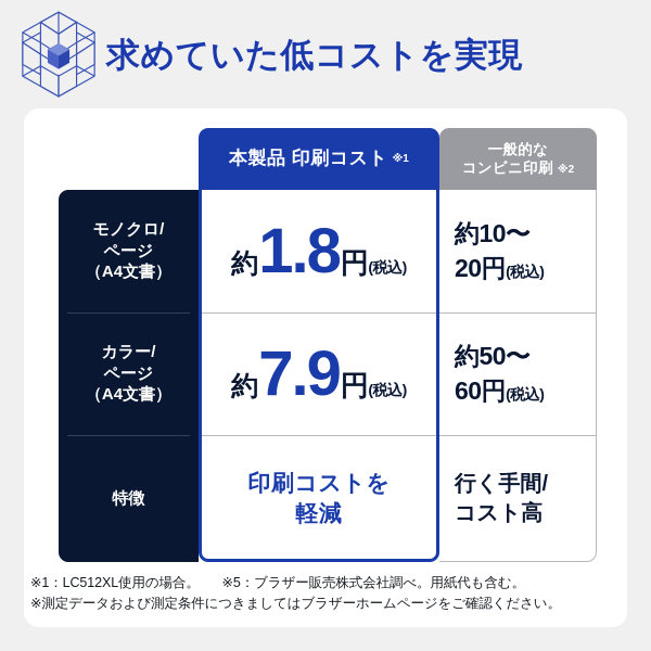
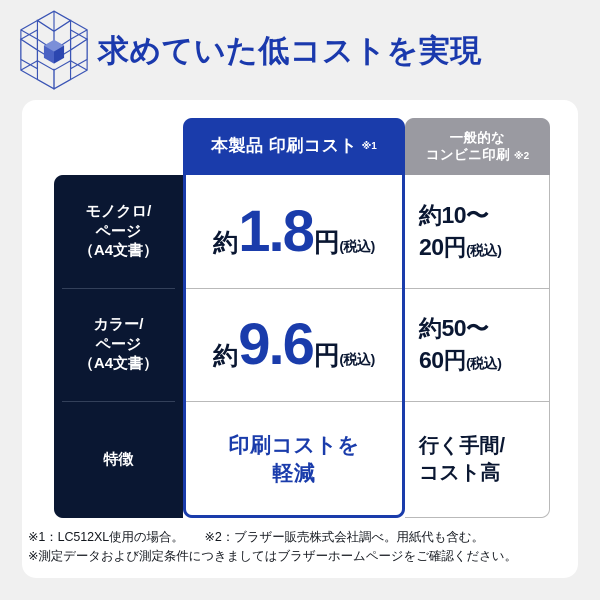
  求めていた低コストを実現
  本製品 印刷コスト
  ※1
  一般的な
  コンビニ印刷
  ※2
  モノクロ/
  ページ
  （A4文書）
  カラー/
  ページ
  （A4文書）
  特徴
  約
  1.8
  円
  (税込)
  約
- 7.9
+ 9.6
  円
  (税込)
  印刷コストを
  軽減
  約10〜
  20円
  (税込)
  約50〜
  60円
  (税込)
  行く手間/
  コスト高
- ※1：LC512XL使用の場合。 ※5：ブラザー販売株式会社調べ。用紙代も含む。
+ ※1：LC512XL使用の場合。 ※2：ブラザー販売株式会社調べ。用紙代も含む。
  ※測定データおよび測定条件につきましてはブラザーホームページをご確認ください。
